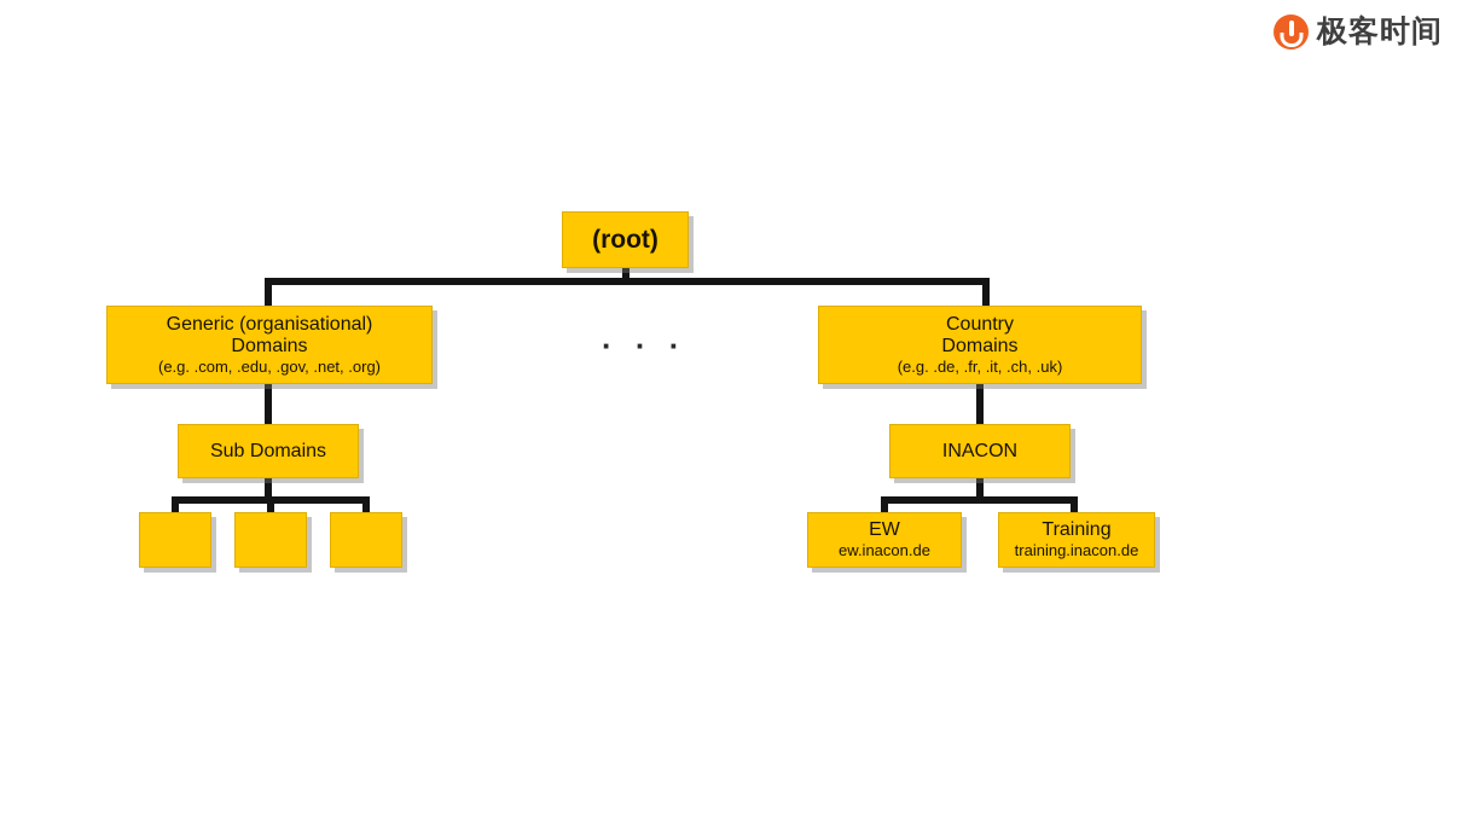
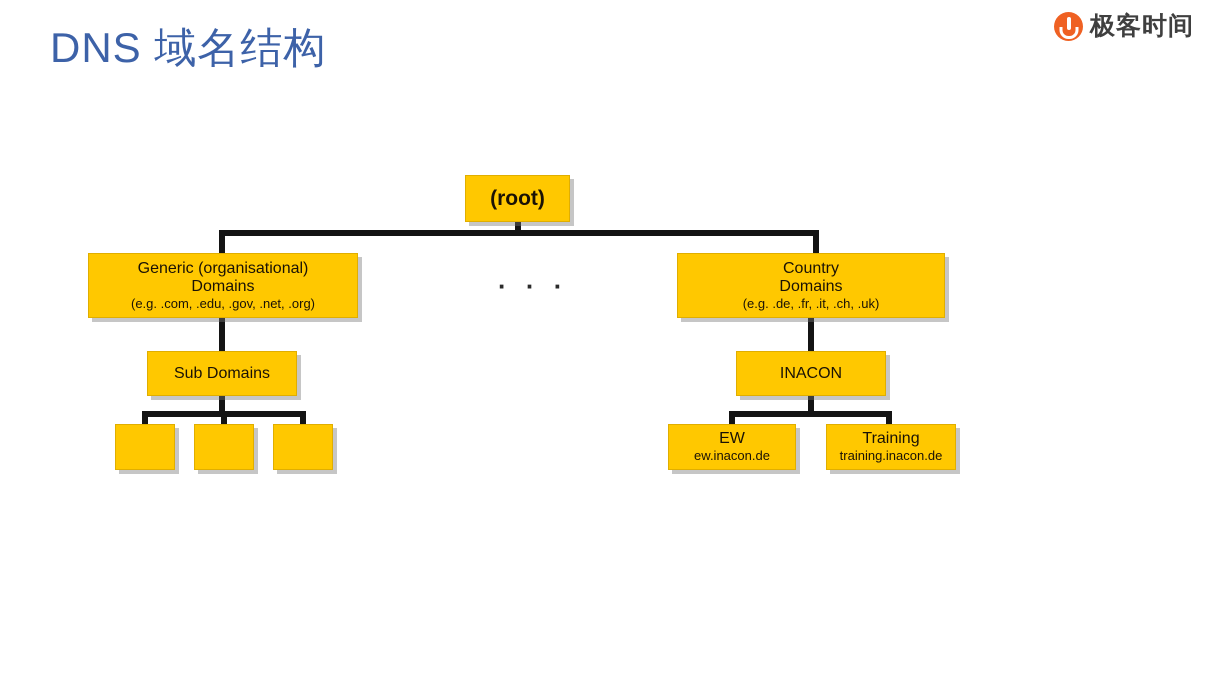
+ DNS 域名结构
  极客时间
  (root)
  · · ·
  Generic (organisational)
  Domains
  (e.g. .com, .edu, .gov, .net, .org)
  Country
  Domains
  (e.g. .de, .fr, .it, .ch, .uk)
  Sub Domains
  INACON
  EW
  ew.inacon.de
  Training
  training.inacon.de
